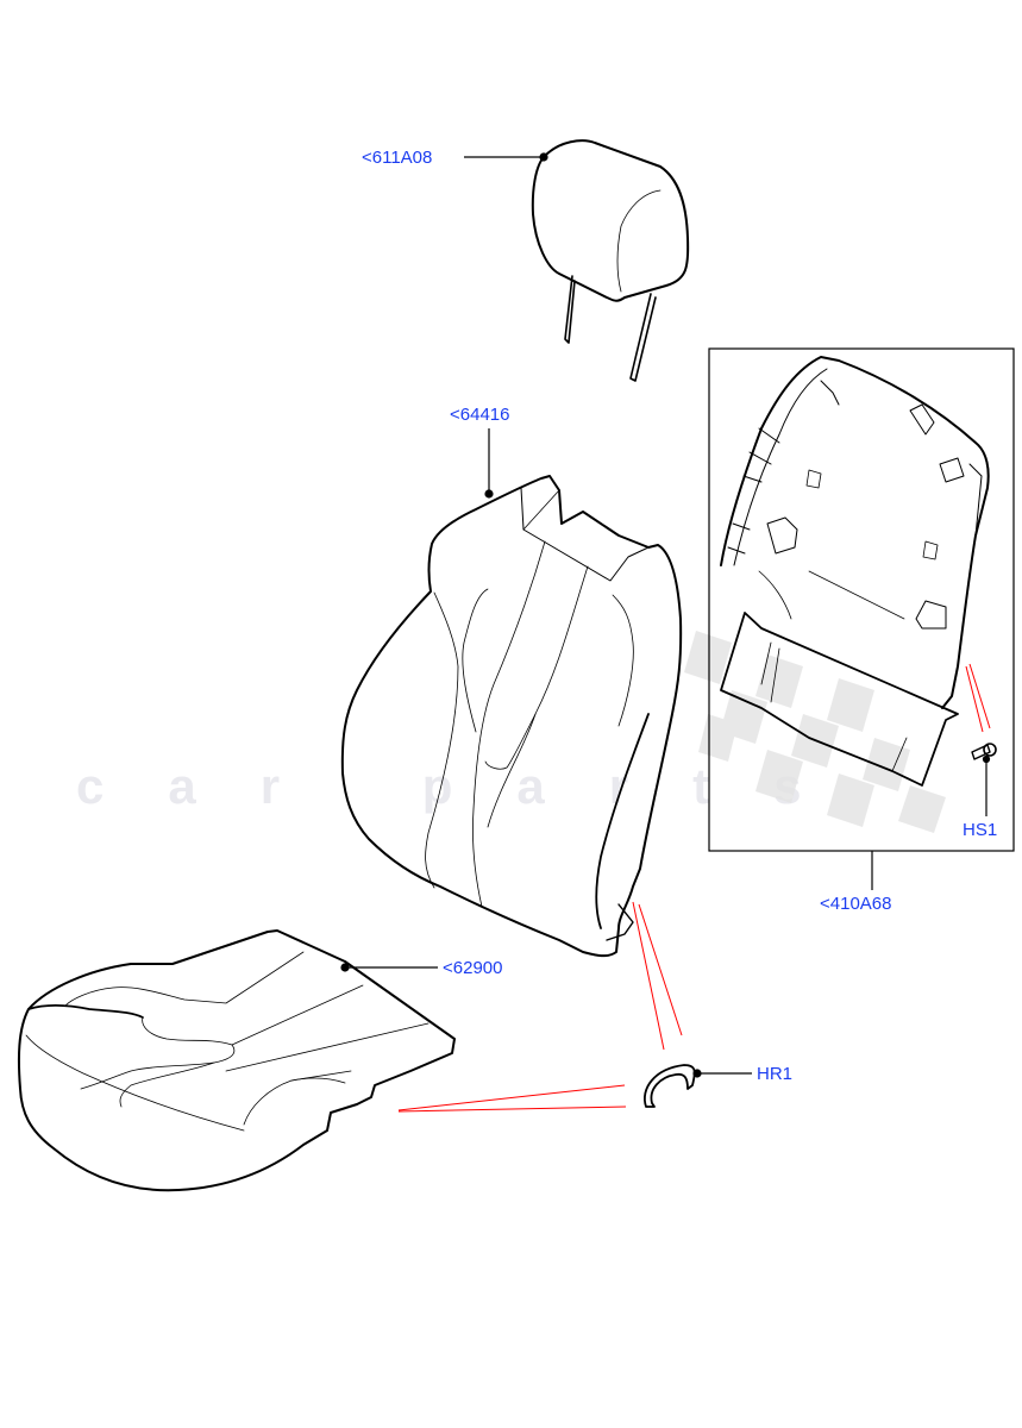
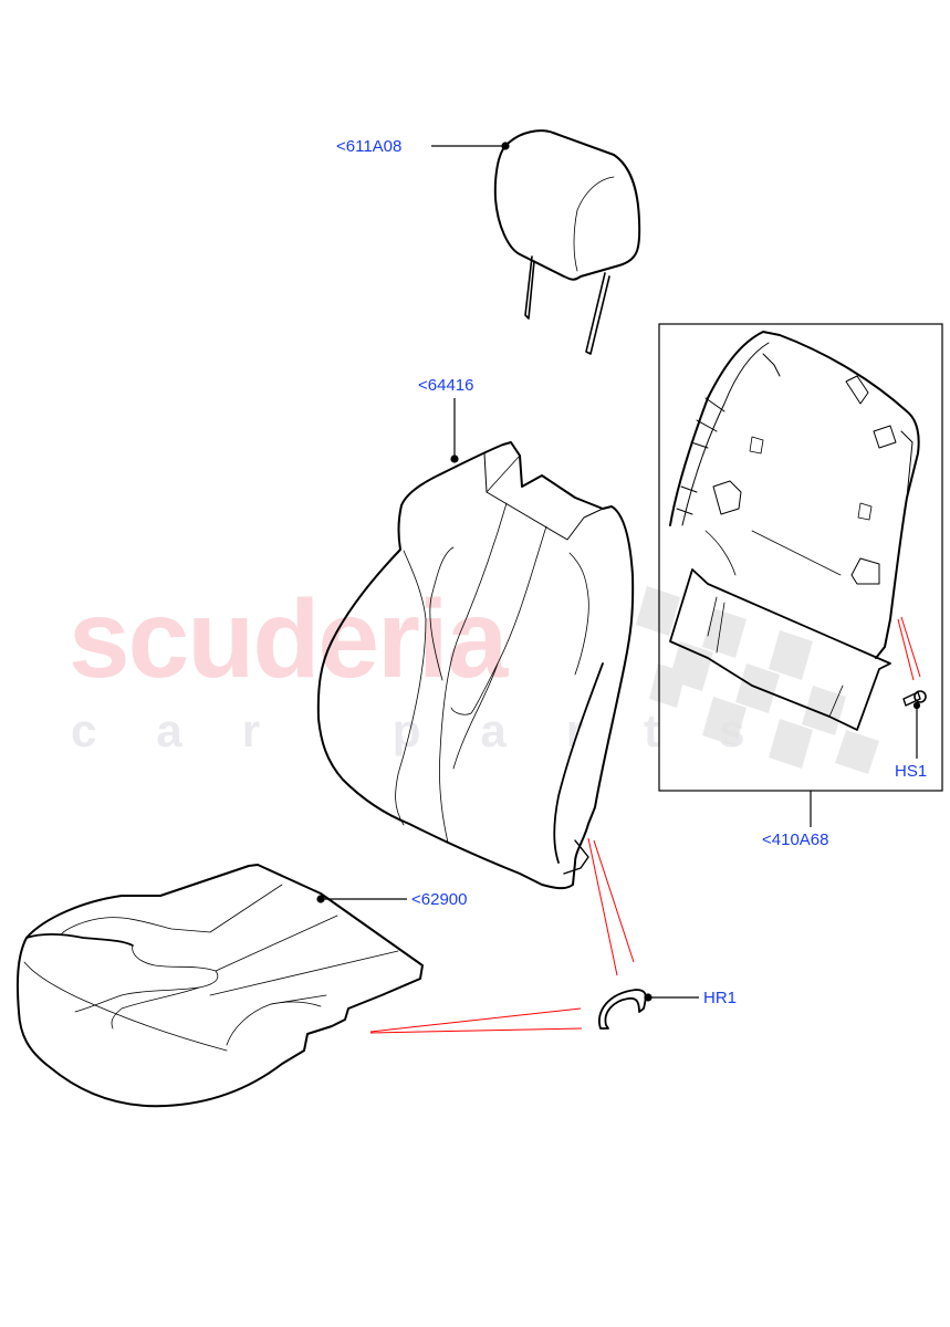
+ scuderia
  car parts
  <611A08
  <64416
  <410A68
  HS1
  <62900
  HR1
